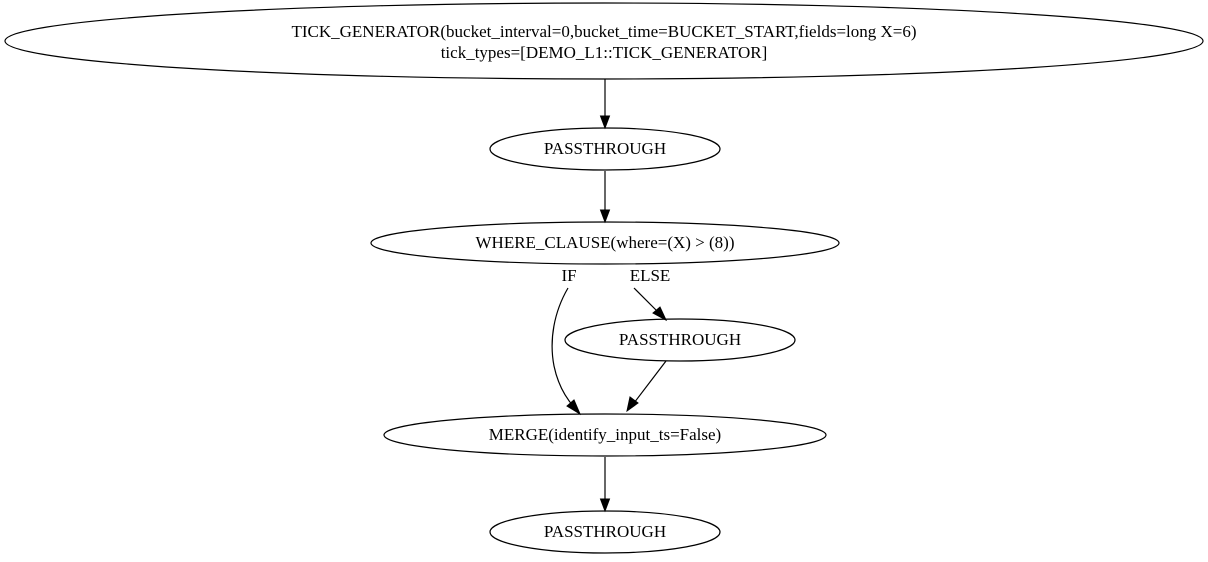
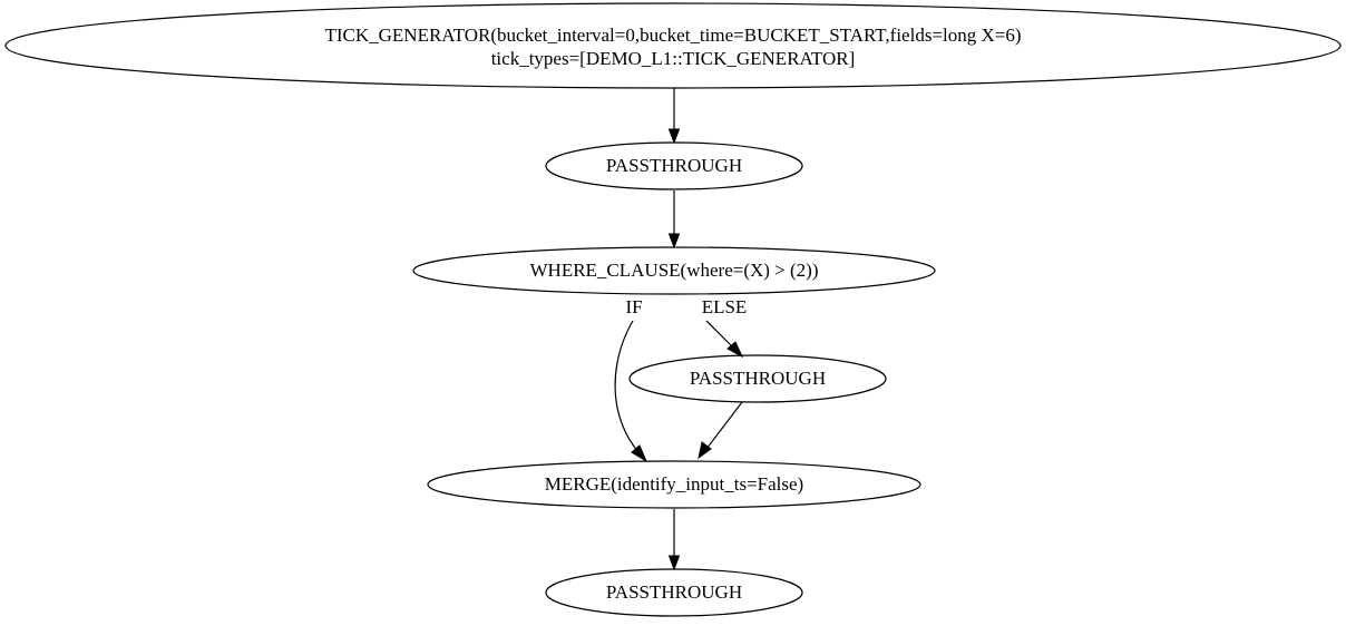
  IF
  ELSE
  TICK_GENERATOR(bucket_interval=0,bucket_time=BUCKET_START,fields=long X=6)
  tick_types=[DEMO_L1::TICK_GENERATOR]
  PASSTHROUGH
- WHERE_CLAUSE(where=(X) > (8))
+ WHERE_CLAUSE(where=(X) > (2))
  PASSTHROUGH
  MERGE(identify_input_ts=False)
  PASSTHROUGH
